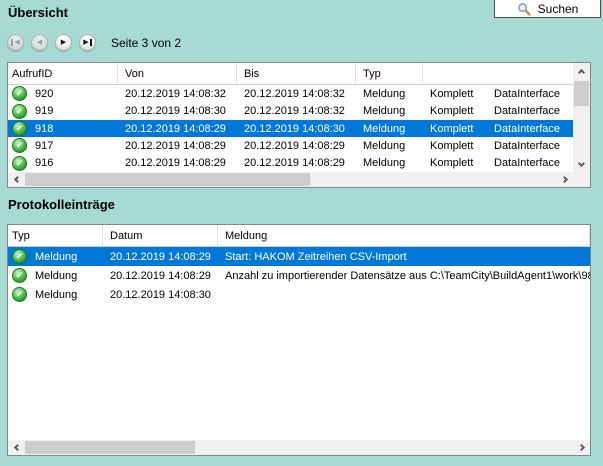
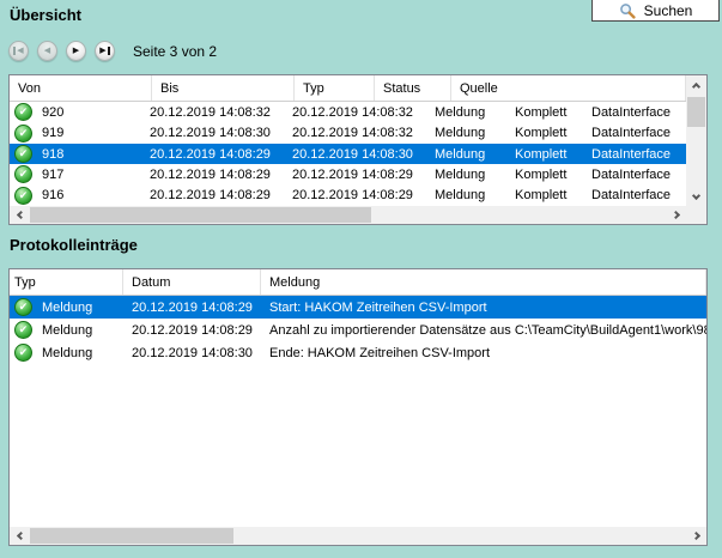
  Übersicht
  Suchen
  Seite 3 von 2
- AufrufID
  Von
  Bis
  Typ
+ Status
+ Quelle
  ✔
  920
  20.12.2019 14:08:32
  20.12.2019 14:08:32
  Meldung
  Komplett
  DataInterface
  ✔
  919
  20.12.2019 14:08:30
  20.12.2019 14:08:32
  Meldung
  Komplett
  DataInterface
  ✔
  918
  20.12.2019 14:08:29
  20.12.2019 14:08:30
  Meldung
  Komplett
  DataInterface
  ✔
  917
  20.12.2019 14:08:29
  20.12.2019 14:08:29
  Meldung
  Komplett
  DataInterface
  ✔
  916
  20.12.2019 14:08:29
  20.12.2019 14:08:29
  Meldung
  Komplett
  DataInterface
  Protokolleinträge
  Typ
  Datum
  Meldung
  ✔
  Meldung
  20.12.2019 14:08:29
  Start: HAKOM Zeitreihen CSV-Import
  ✔
  Meldung
  20.12.2019 14:08:29
  Anzahl zu importierender Datensätze aus C:\TeamCity\BuildAgent1\work\9
  ✔
  Meldung
  20.12.2019 14:08:30
+ Ende: HAKOM Zeitreihen CSV-Import
